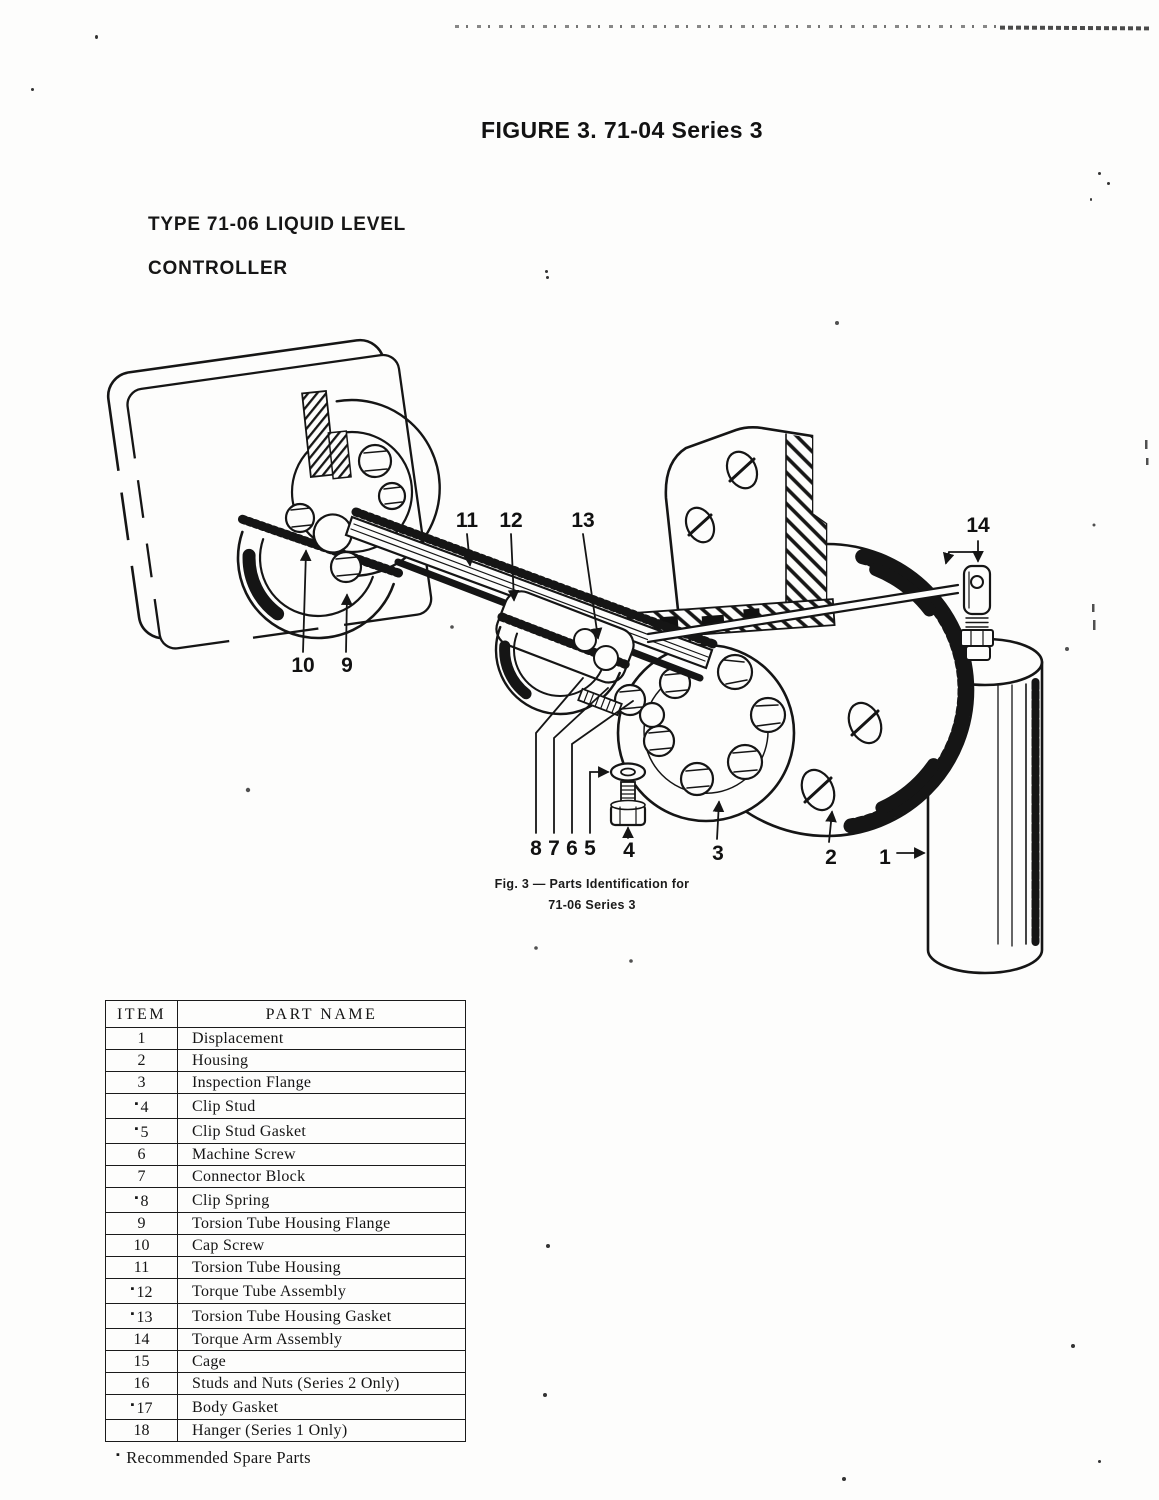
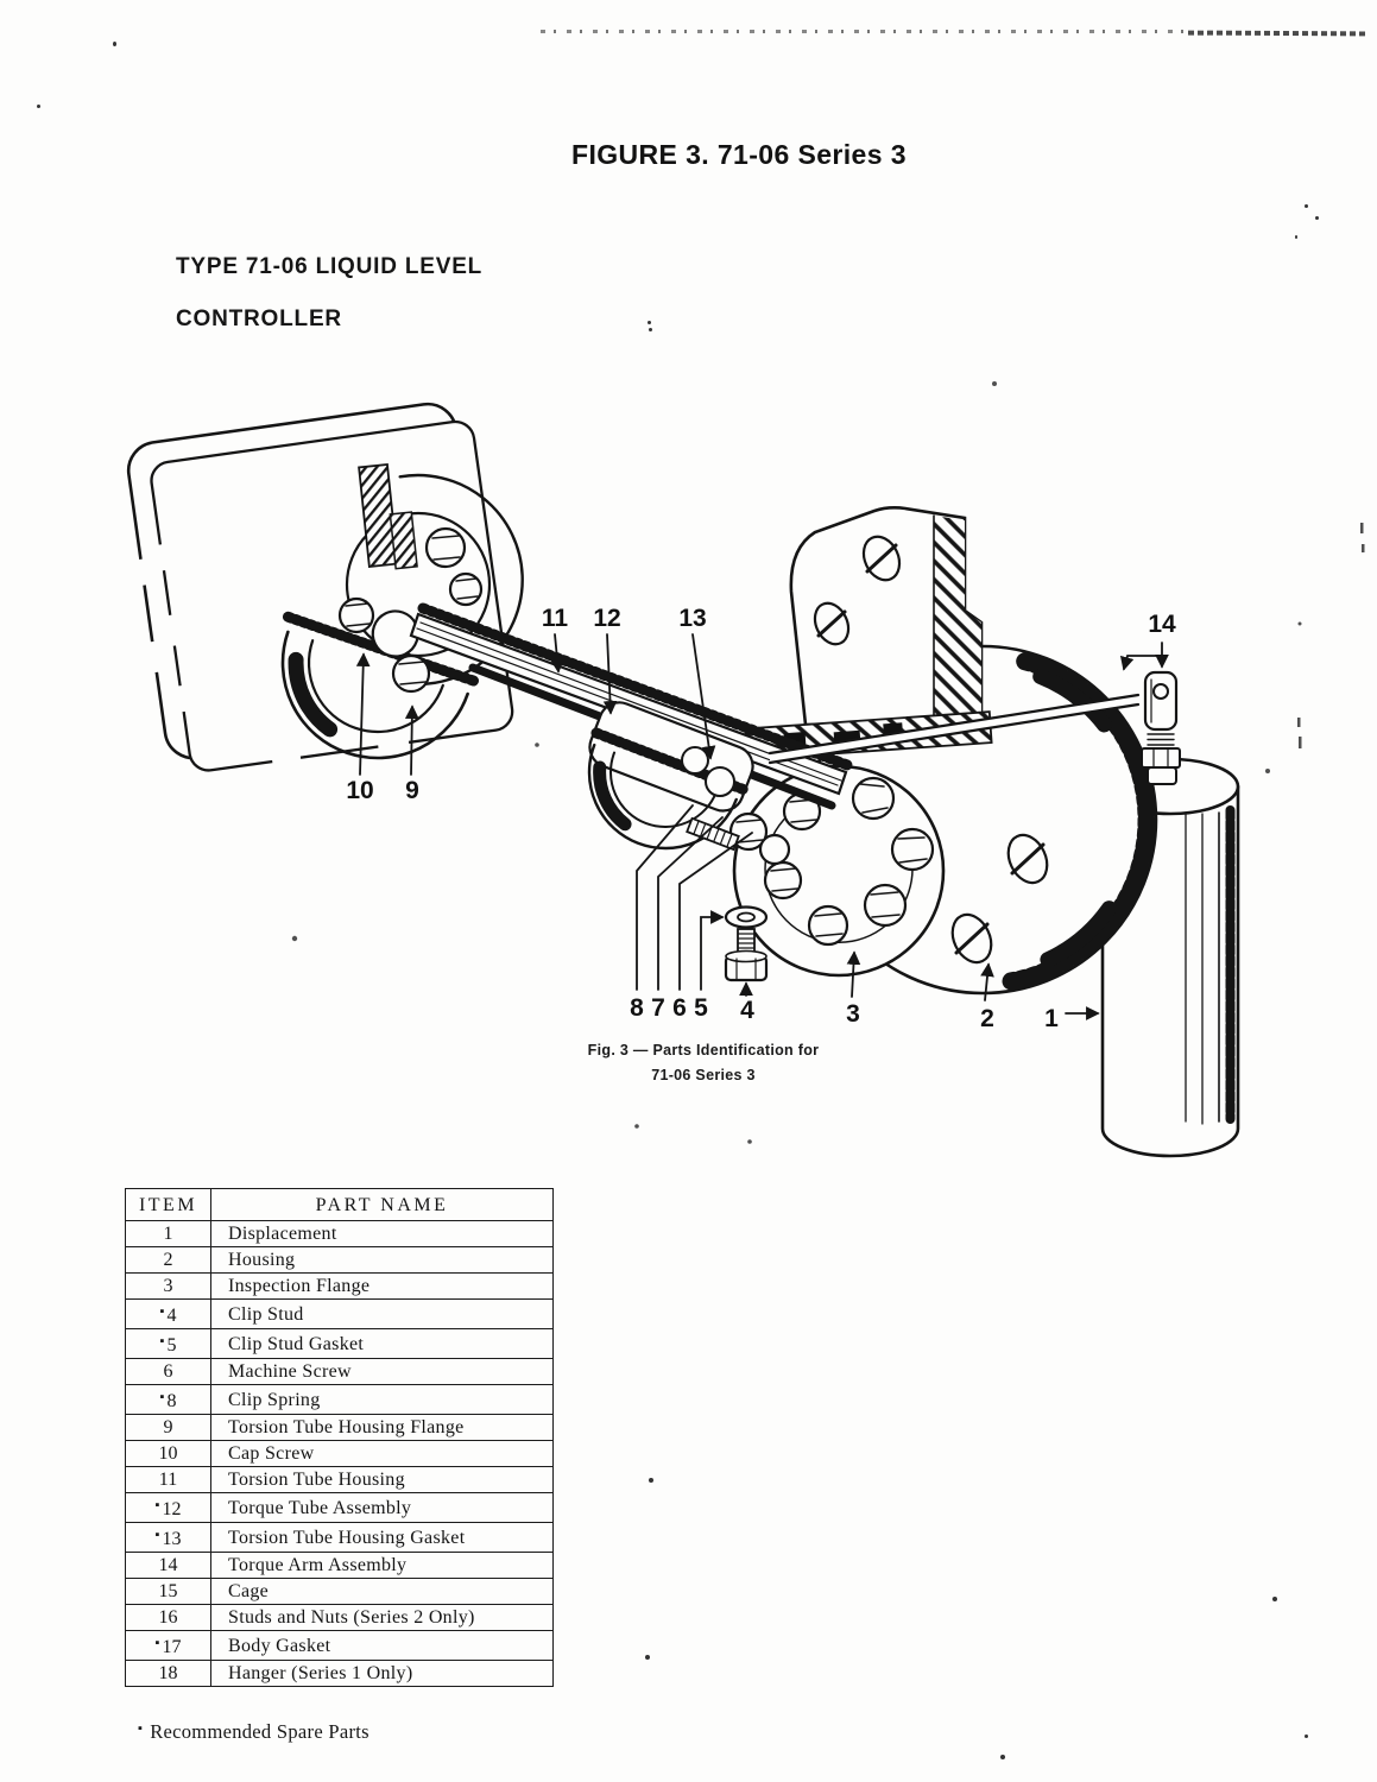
- FIGURE 3. 71-04 Series 3
+ FIGURE 3. 71-06 Series 3
  TYPE 71-06 LIQUID LEVEL
  CONTROLLER
  11
  12
  13
  14
  10
  9
  8
  7
  6
  5
  4
  3
  2
  1
  Fig. 3 — Parts Identification for
  71-06 Series 3
  ITEM	PART NAME
  1	Displacement
  2	Housing
  3	Inspection Flange
  ▪ 4	Clip Stud
  ▪ 5	Clip Stud Gasket
  6	Machine Screw
- 7	Connector Block
  ▪ 8	Clip Spring
  9	Torsion Tube Housing Flange
  10	Cap Screw
  11	Torsion Tube Housing
  ▪ 12	Torque Tube Assembly
  ▪ 13	Torsion Tube Housing Gasket
  14	Torque Arm Assembly
  15	Cage
  16	Studs and Nuts (Series 2 Only)
  ▪ 17	Body Gasket
  18	Hanger (Series 1 Only)
  ▪ Recommended Spare Parts
